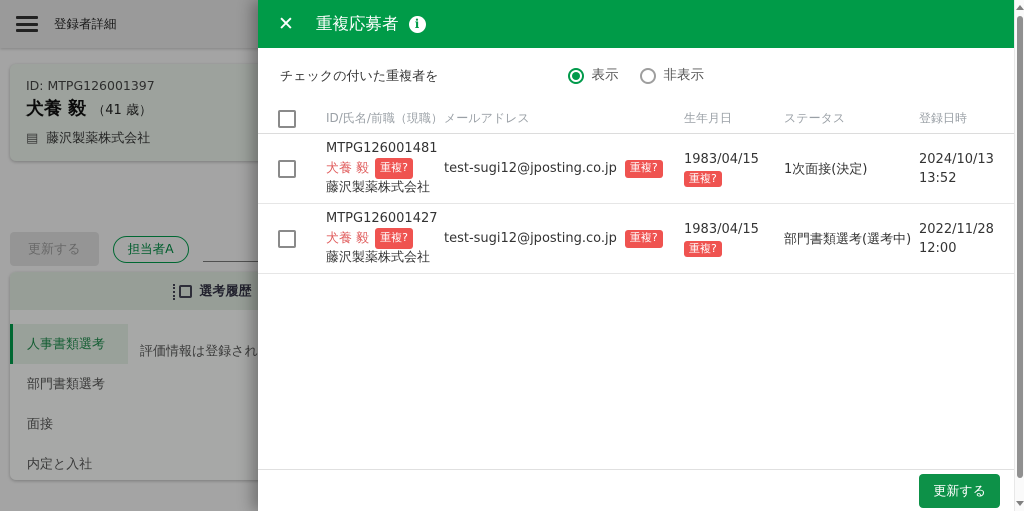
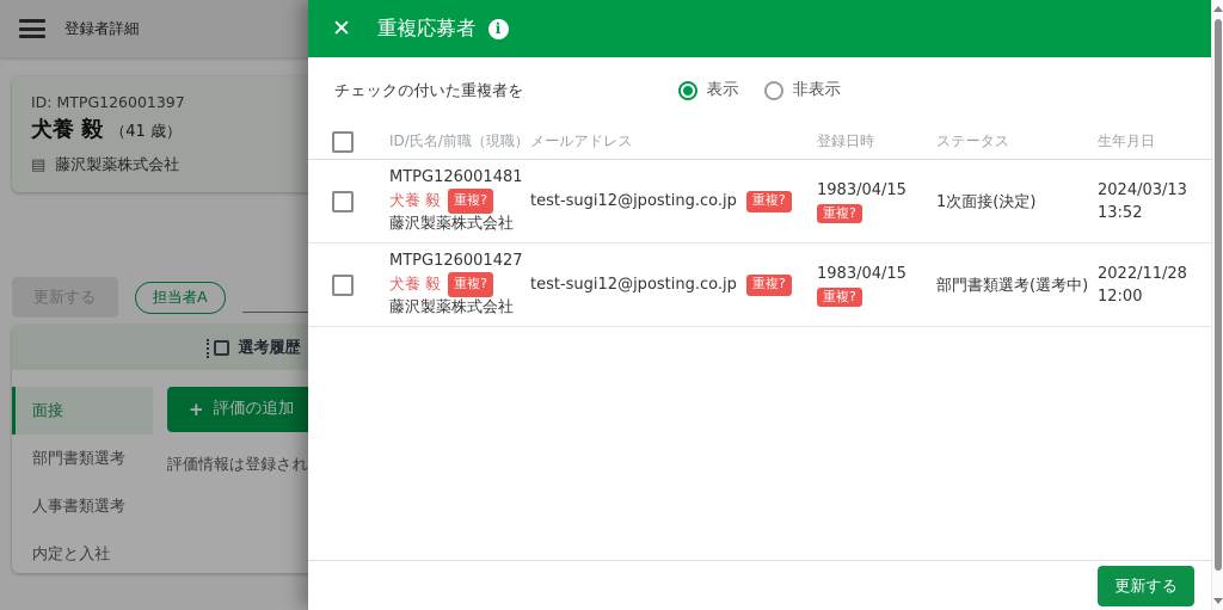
  登録者詳細
  ID: MTPG126001397
  犬養 毅
  （41 歳）
  ▤
  藤沢製薬株式会社
  更新する
  担当者A
  選考履歴
- 人事書類選考
+ 面接
  部門書類選考
- 面接
+ 人事書類選考
  内定と入社
+ +
+ 評価の追加
  評価情報は登録され
  ✕
  重複応募者
  i
  チェックの付いた重複者を
  表示
  非表示
  ID/氏名/前職（現職）
  メールアドレス
- 生年月日
+ 登録日時
  ステータス
- 登録日時
+ 生年月日
  MTPG126001481
  犬養 毅
  重複?
  藤沢製薬株式会社
  test-sugi12@jposting.co.jp
  重複?
  1983/04/15
  重複?
  1次面接(決定)
- 2024/10/13
+ 2024/03/13
  13:52
  MTPG126001427
  犬養 毅
  重複?
  藤沢製薬株式会社
  test-sugi12@jposting.co.jp
  重複?
  1983/04/15
  重複?
  部門書類選考(選考中)
  2022/11/28
  12:00
  更新する
